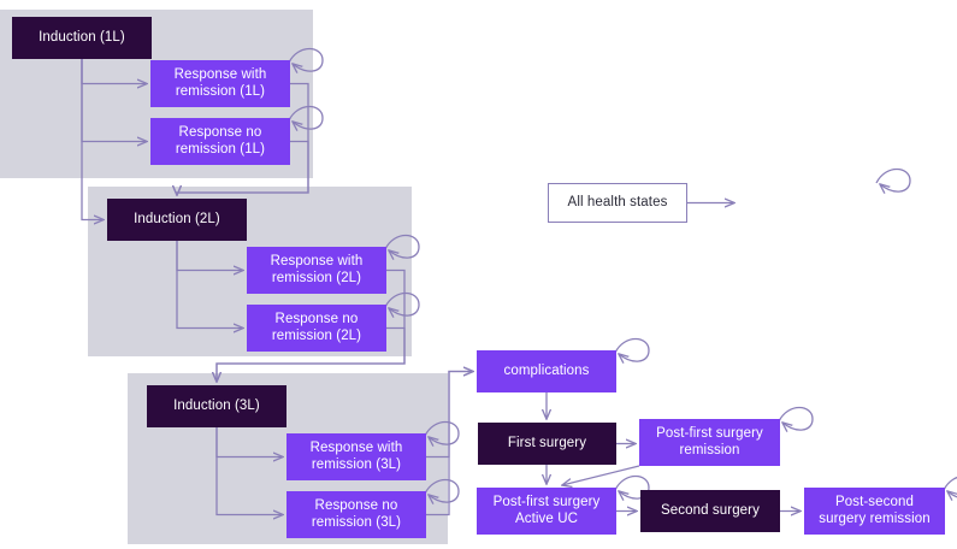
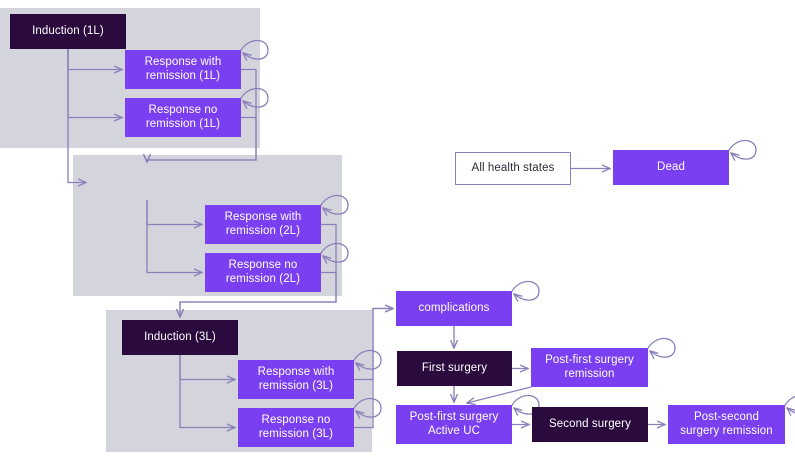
  Induction (1L)
  Response with
  remission (1L)
  Response no
  remission (1L)
- Induction (2L)
  Response with
  remission (2L)
  Response no
  remission (2L)
  Induction (3L)
  Response with
  remission (3L)
  Response no
  remission (3L)
  All health states
+ Dead
  complications
  First surgery
  Post-first surgery
  remission
  Post-first surgery
  Active UC
  Second surgery
  Post-second
  surgery remission
